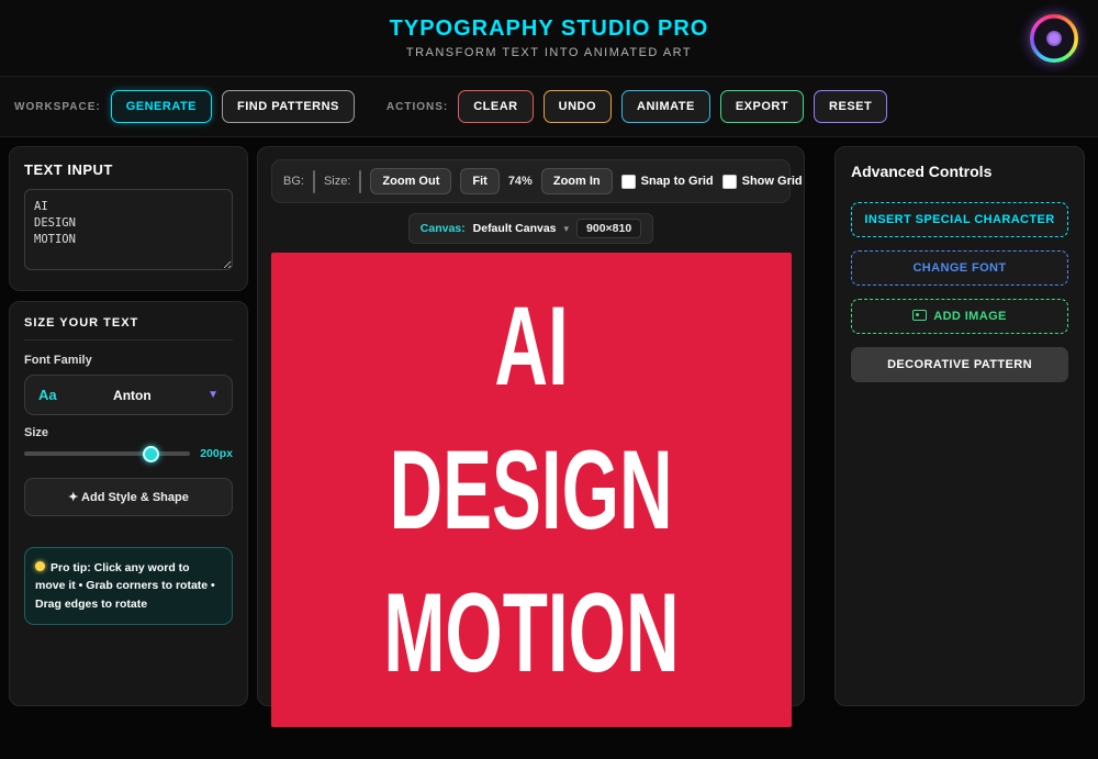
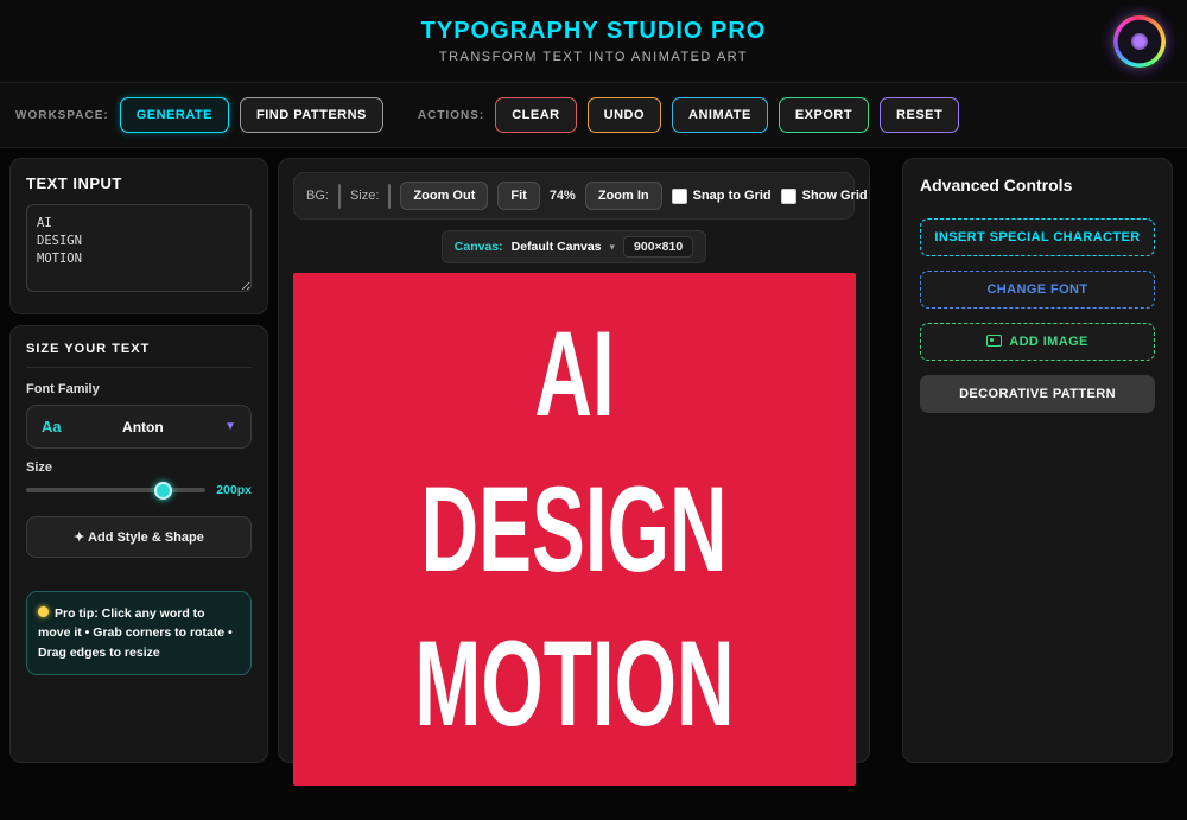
  TYPOGRAPHY STUDIO PRO
  TRANSFORM TEXT INTO ANIMATED ART
  WORKSPACE:
  GENERATE
  FIND PATTERNS
  ACTIONS:
  CLEAR
  UNDO
  ANIMATE
  EXPORT
  RESET
  TEXT INPUT
  AI
  DESIGN
  MOTION
  SIZE YOUR TEXT
  Font Family
  Aa
  Anton
  ▼
  Size
  200px
  ✦ Add Style & Shape
- Pro tip: Click any word to move it • Grab corners to rotate • Drag edges to rotate
+ Pro tip: Click any word to move it • Grab corners to rotate • Drag edges to resize
  BG:
  Size:
  Zoom Out
  Fit
  74%
  Zoom In
  Snap to Grid
  Show Grid
  Canvas:
  Default Canvas
  ▾
  900×810
  AI
  DESIGN
  MOTION
  Advanced Controls
  INSERT SPECIAL CHARACTER
  CHANGE FONT
  ADD IMAGE
  DECORATIVE PATTERN
